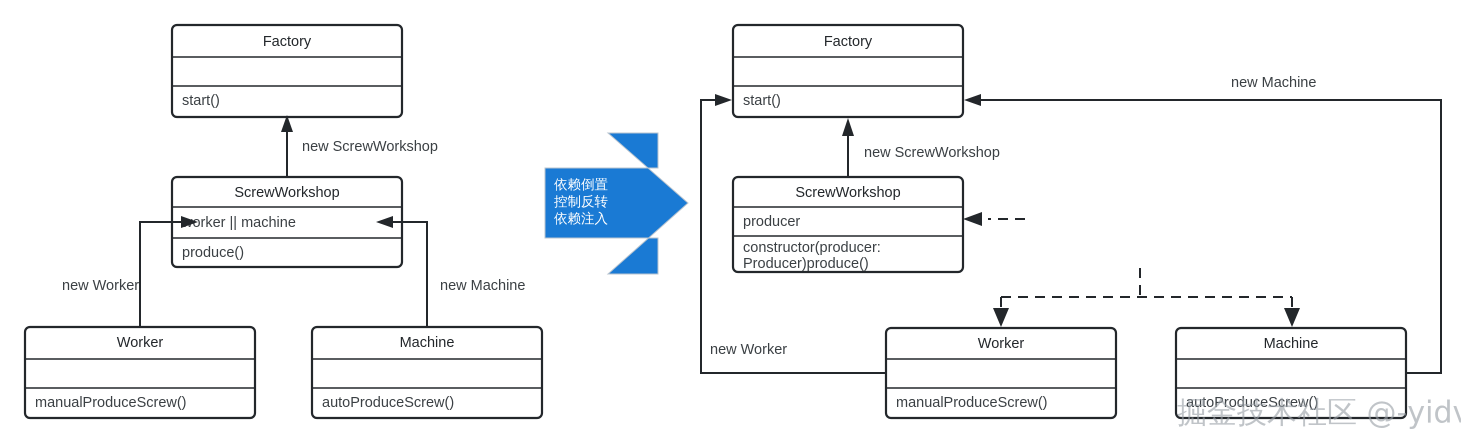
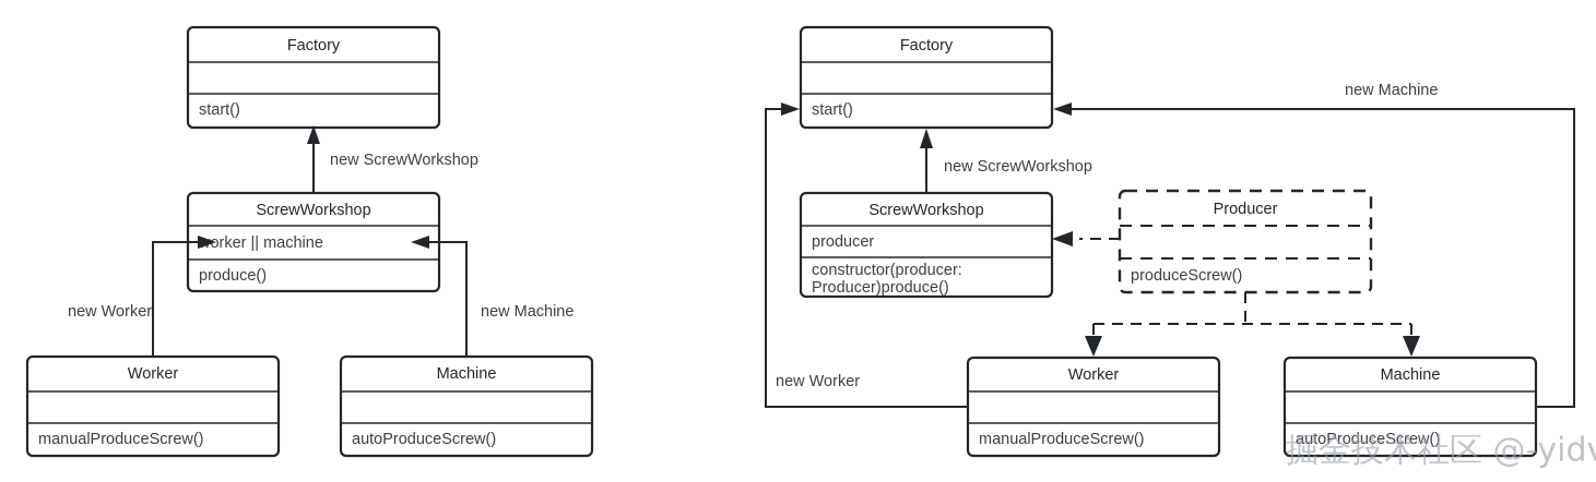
  Factory
  start()
  ScrewWorkshop
  orker || machine
  produce()
  Worker
  manualProduceScrew()
  Machine
  autoProduceScrew()
  new ScrewWorkshop
  new Worker
  new Machine
- 依赖倒置
- 控制反转
- 依赖注入
  Factory
  start()
  ScrewWorkshop
  producer
  constructor(producer:
  Producer)produce()
+ Producer
+ produceScrew()
  Worker
  manualProduceScrew()
  Machine
  autoProduceScrew()
  new ScrewWorkshop
  new Worker
  new Machine
  掘金技术社区 @-yid
